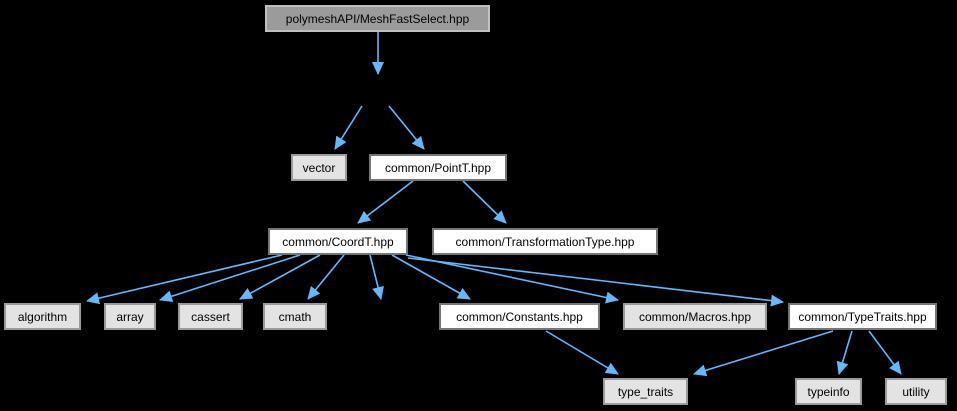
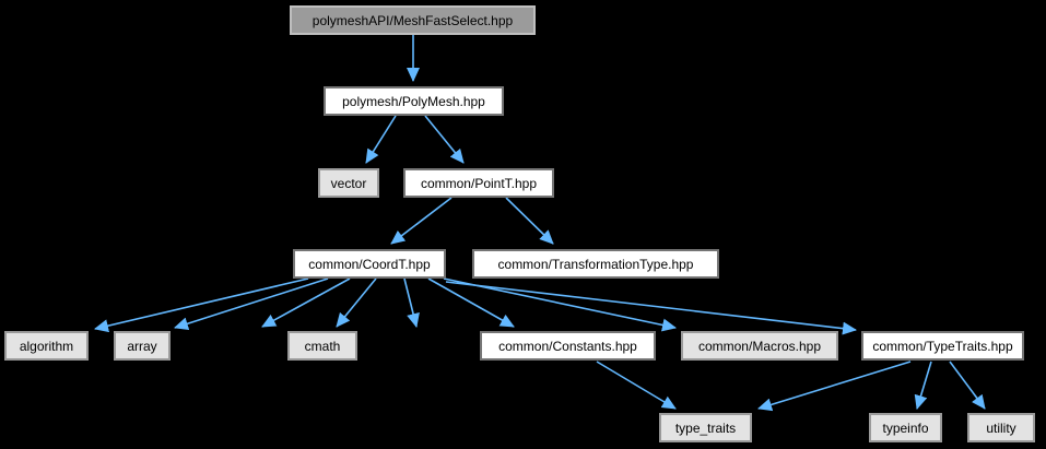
  polymeshAPI/MeshFastSelect.hpp
+ polymesh/PolyMesh.hpp
  vector
  common/PointT.hpp
  common/CoordT.hpp
  common/TransformationType.hpp
  algorithm
  array
- cassert
  cmath
  common/Constants.hpp
  common/Macros.hpp
  common/TypeTraits.hpp
  type_traits
  typeinfo
  utility
